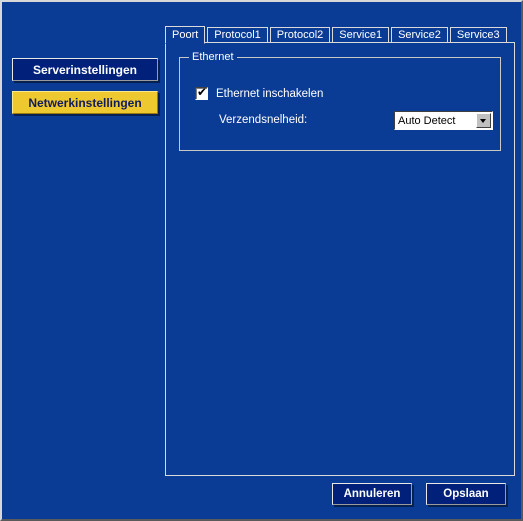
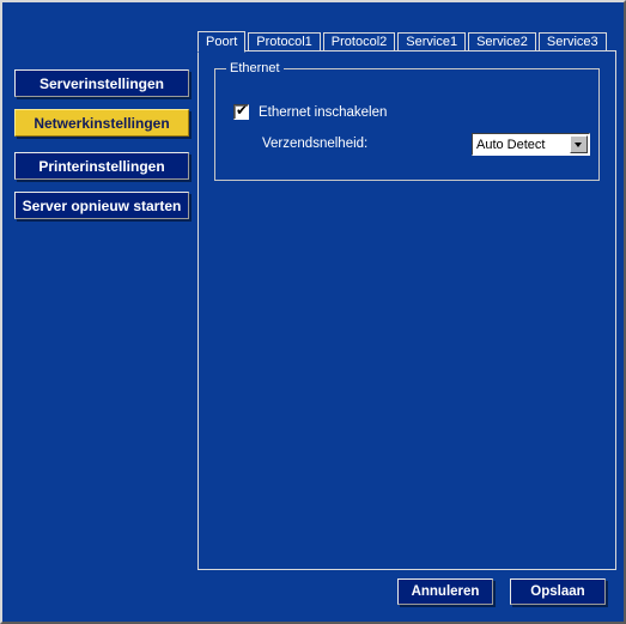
  Serverinstellingen
  Netwerkinstellingen
+ Printerinstellingen
+ Server opnieuw starten
  Poort
  Protocol1
  Protocol2
  Service1
  Service2
  Service3
  Ethernet
  ✔
  Ethernet inschakelen
  Verzendsnelheid:
  Auto Detect
  Annuleren
  Opslaan
